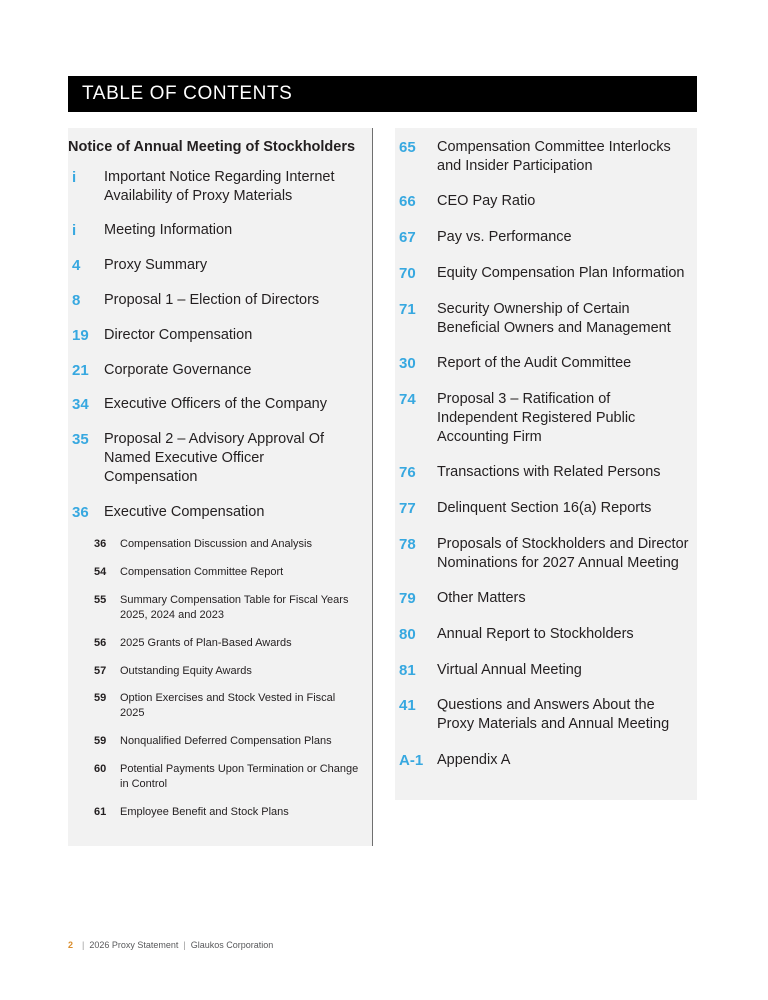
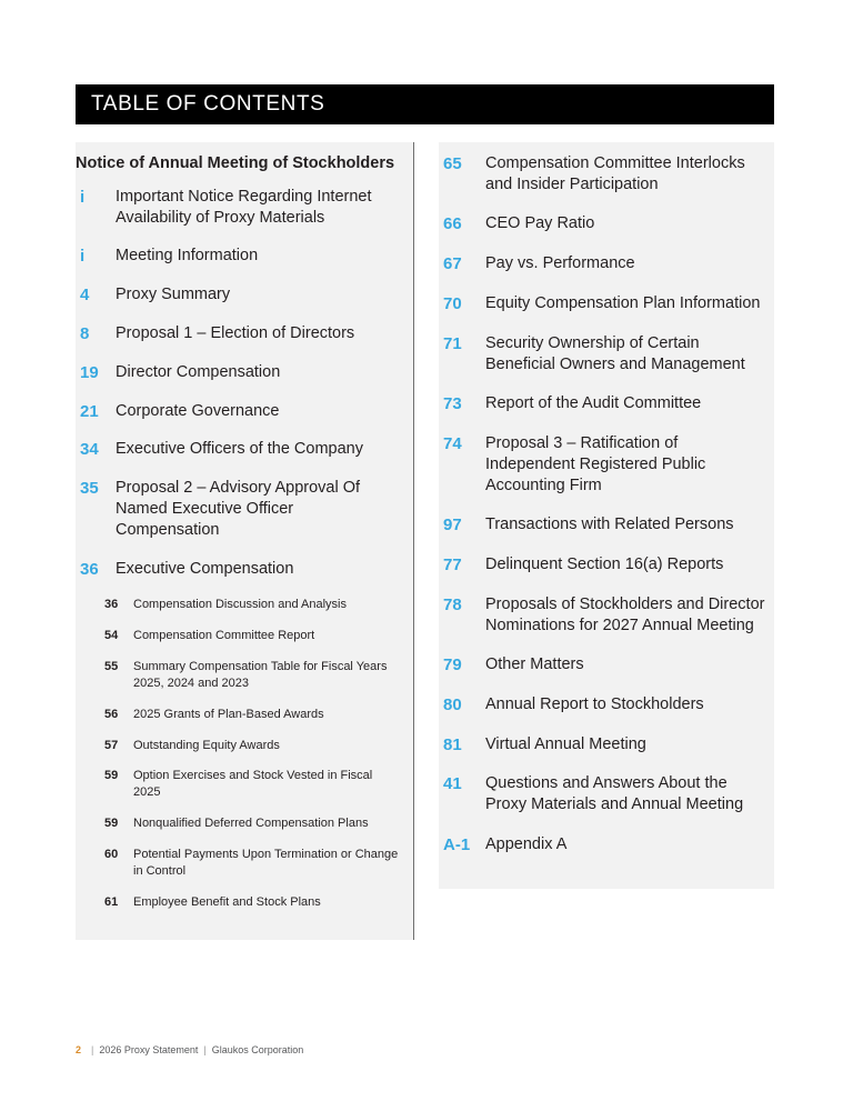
  TABLE OF CONTENTS
  Notice of Annual Meeting of Stockholders
  i
  Important Notice Regarding Internet Availability of Proxy Materials
  i
  Meeting Information
  4
  Proxy Summary
  8
  Proposal 1 – Election of Directors
  19
  Director Compensation
  21
  Corporate Governance
  34
  Executive Officers of the Company
  35
  Proposal 2 – Advisory Approval Of Named Executive Officer Compensation
  36
  Executive Compensation
  36
  Compensation Discussion and Analysis
  54
  Compensation Committee Report
  55
  Summary Compensation Table for Fiscal Years 2025, 2024 and 2023
  56
  2025 Grants of Plan-Based Awards
  57
  Outstanding Equity Awards
  59
  Option Exercises and Stock Vested in Fiscal 2025
  59
  Nonqualified Deferred Compensation Plans
  60
  Potential Payments Upon Termination or Change in Control
  61
  Employee Benefit and Stock Plans
  65
  Compensation Committee Interlocks and Insider Participation
  66
  CEO Pay Ratio
  67
  Pay vs. Performance
  70
  Equity Compensation Plan Information
  71
  Security Ownership of Certain Beneficial Owners and Management
- 30
+ 73
  Report of the Audit Committee
  74
  Proposal 3 – Ratification of Independent Registered Public Accounting Firm
- 76
+ 97
  Transactions with Related Persons
  77
  Delinquent Section 16(a) Reports
  78
  Proposals of Stockholders and Director Nominations for 2027 Annual Meeting
  79
  Other Matters
  80
  Annual Report to Stockholders
  81
  Virtual Annual Meeting
  41
  Questions and Answers About the Proxy Materials and Annual Meeting
  A-1
  Appendix A
  2
  |
  2026 Proxy Statement
  |
  Glaukos Corporation
